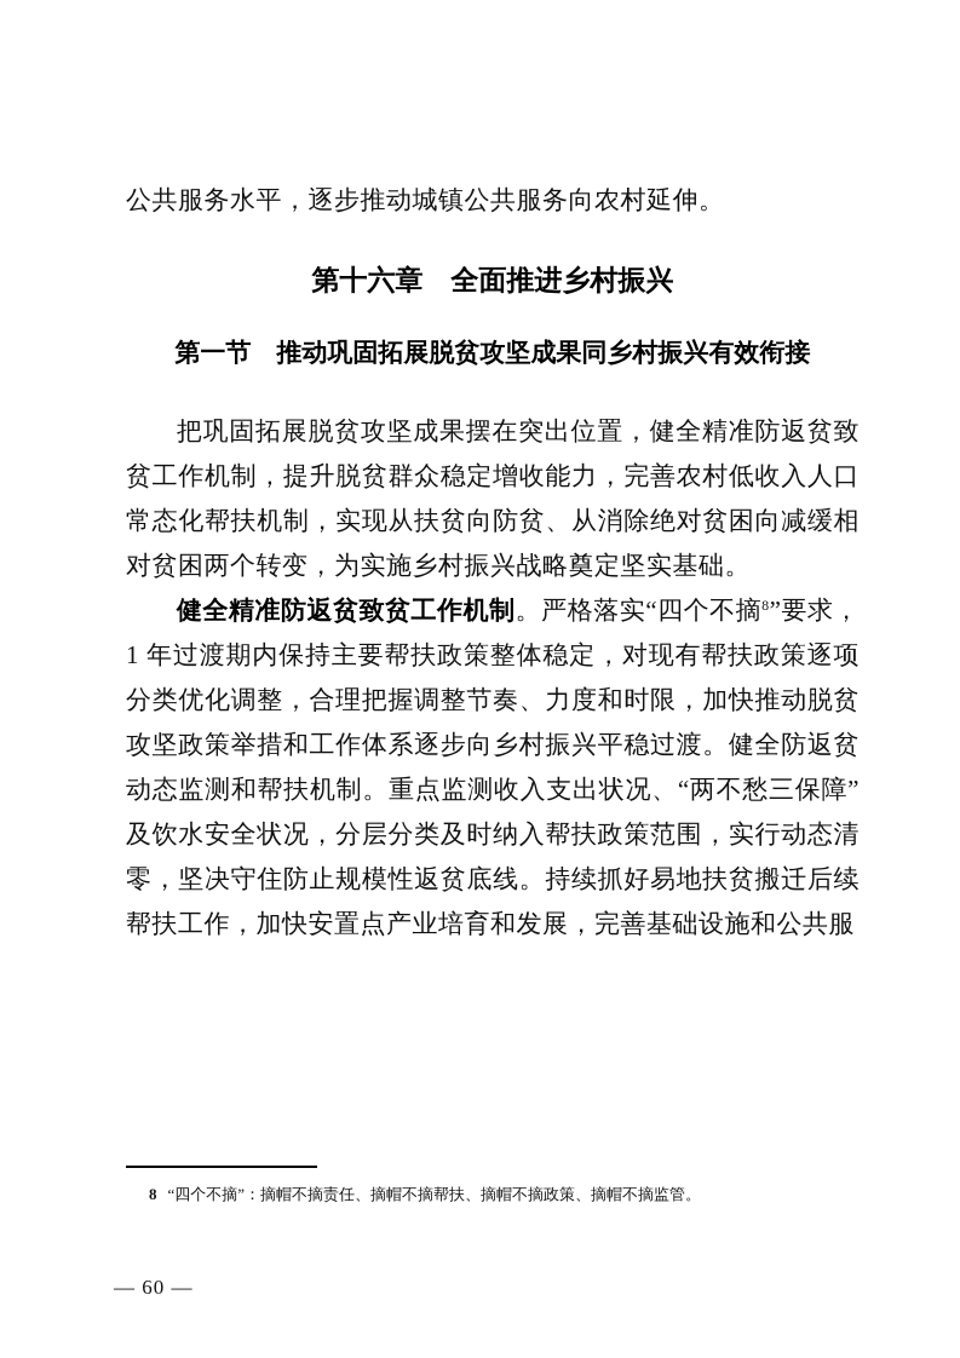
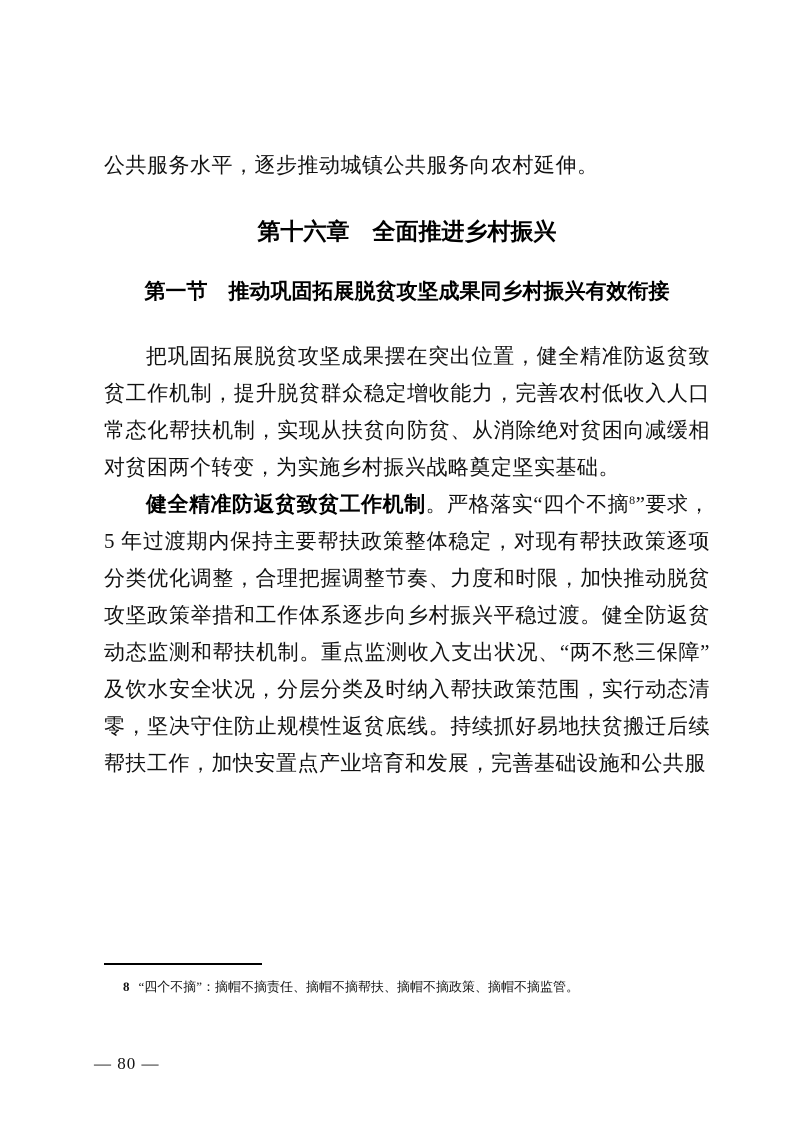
  公共服务水平，逐步推动城镇公共服务向农村延伸。
  第十六章 全面推进乡村振兴
  第一节 推动巩固拓展脱贫攻坚成果同乡村振兴有效衔接
  把巩固拓展脱贫攻坚成果摆在突出位置，健全精准防返贫致贫工作机制，提升脱贫群众稳定增收能力，完善农村低收入人口常态化帮扶机制，实现从扶贫向防贫、从消除绝对贫困向减缓相对贫困两个转变，为实施乡村振兴战略奠定坚实基础。
- 健全精准防返贫致贫工作机制。严格落实“四个不摘8”要求，1 年过渡期内保持主要帮扶政策整体稳定，对现有帮扶政策逐项分类优化调整，合理把握调整节奏、力度和时限，加快推动脱贫攻坚政策举措和工作体系逐步向乡村振兴平稳过渡。健全防返贫动态监测和帮扶机制。重点监测收入支出状况、“两不愁三保障”及饮水安全状况，分层分类及时纳入帮扶政策范围，实行动态清零，坚决守住防止规模性返贫底线。持续抓好易地扶贫搬迁后续帮扶工作，加快安置点产业培育和发展，完善基础设施和公共服
+ 健全精准防返贫致贫工作机制。严格落实“四个不摘8”要求，5 年过渡期内保持主要帮扶政策整体稳定，对现有帮扶政策逐项分类优化调整，合理把握调整节奏、力度和时限，加快推动脱贫攻坚政策举措和工作体系逐步向乡村振兴平稳过渡。健全防返贫动态监测和帮扶机制。重点监测收入支出状况、“两不愁三保障”及饮水安全状况，分层分类及时纳入帮扶政策范围，实行动态清零，坚决守住防止规模性返贫底线。持续抓好易地扶贫搬迁后续帮扶工作，加快安置点产业培育和发展，完善基础设施和公共服
  8 “四个不摘”：摘帽不摘责任、摘帽不摘帮扶、摘帽不摘政策、摘帽不摘监管。
- — 60 —
+ — 80 —
